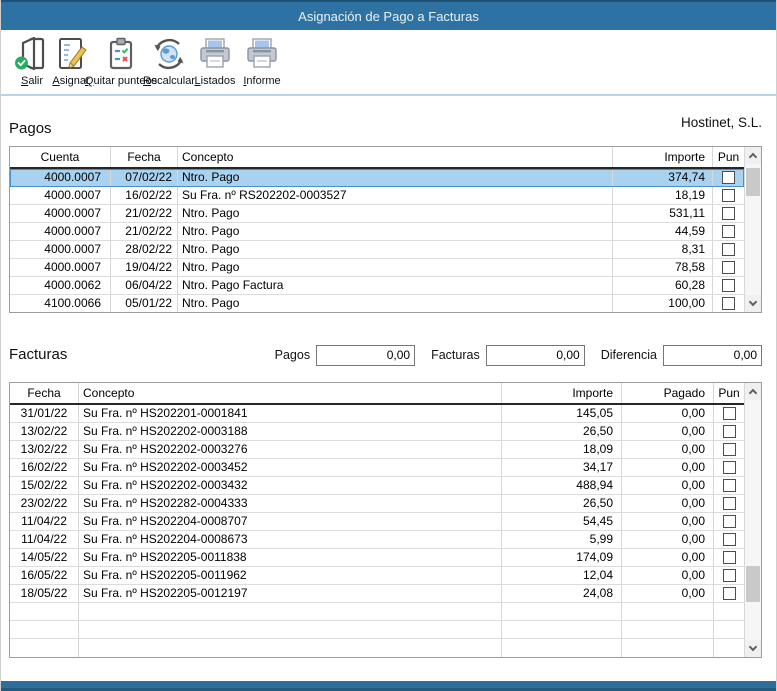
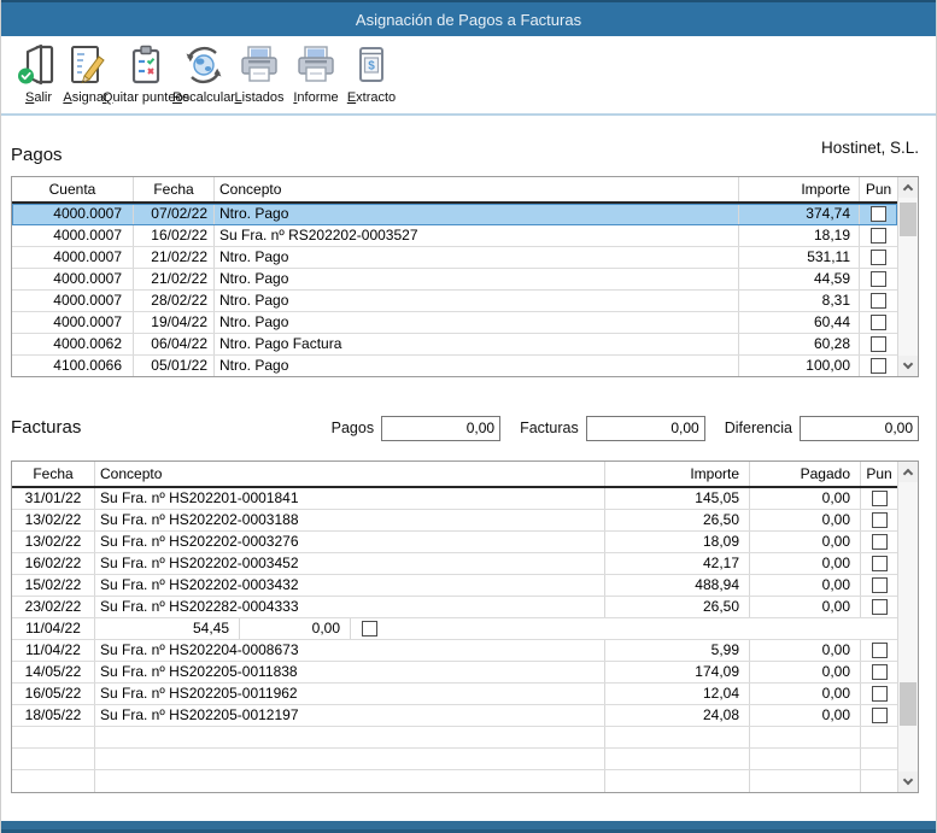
- Asignación de Pago a Facturas
+ Asignación de Pagos a Facturas
  Salir
  Asignar
  Quitar punteos
  Recalcular
  Listados
  Informe
+ $
+ Extracto
  Pagos
  Hostinet, S.L.
  Cuenta
  Fecha
  Concepto
  Importe
  Pun
  4000.0007
  07/02/22
  Ntro. Pago
  374,74
  4000.0007
  16/02/22
  Su Fra. nº RS202202-0003527
  18,19
  4000.0007
  21/02/22
  Ntro. Pago
  531,11
  4000.0007
  21/02/22
  Ntro. Pago
  44,59
  4000.0007
  28/02/22
  Ntro. Pago
  8,31
  4000.0007
  19/04/22
  Ntro. Pago
- 78,58
+ 60,44
  4000.0062
  06/04/22
  Ntro. Pago Factura
  60,28
  4100.0066
  05/01/22
  Ntro. Pago
  100,00
  Facturas
  Pagos
  0,00
  Facturas
  0,00
  Diferencia
  0,00
  Fecha
  Concepto
  Importe
  Pagado
  Pun
  31/01/22
  Su Fra. nº HS202201-0001841
  145,05
  0,00
  13/02/22
  Su Fra. nº HS202202-0003188
  26,50
  0,00
  13/02/22
  Su Fra. nº HS202202-0003276
  18,09
  0,00
  16/02/22
  Su Fra. nº HS202202-0003452
- 34,17
+ 42,17
  0,00
  15/02/22
  Su Fra. nº HS202202-0003432
  488,94
  0,00
  23/02/22
  Su Fra. nº HS202282-0004333
  26,50
  0,00
  11/04/22
- Su Fra. nº HS202204-0008707
  54,45
  0,00
  11/04/22
  Su Fra. nº HS202204-0008673
  5,99
  0,00
  14/05/22
  Su Fra. nº HS202205-0011838
  174,09
  0,00
  16/05/22
  Su Fra. nº HS202205-0011962
  12,04
  0,00
  18/05/22
  Su Fra. nº HS202205-0012197
  24,08
  0,00
